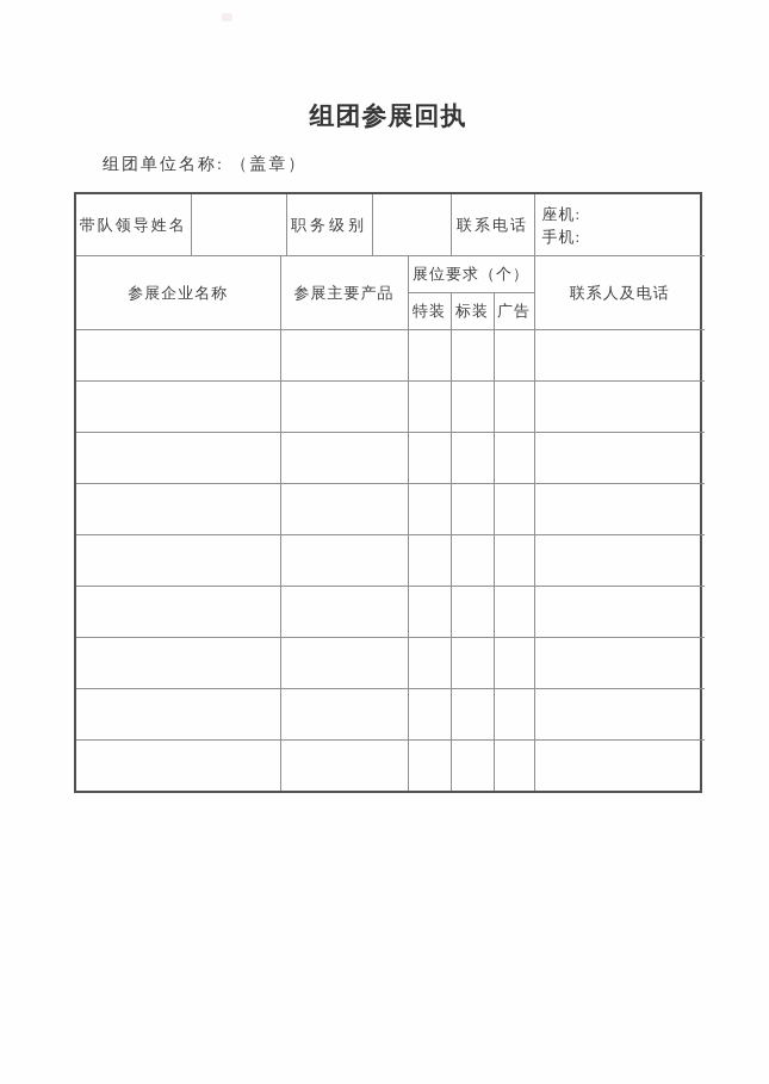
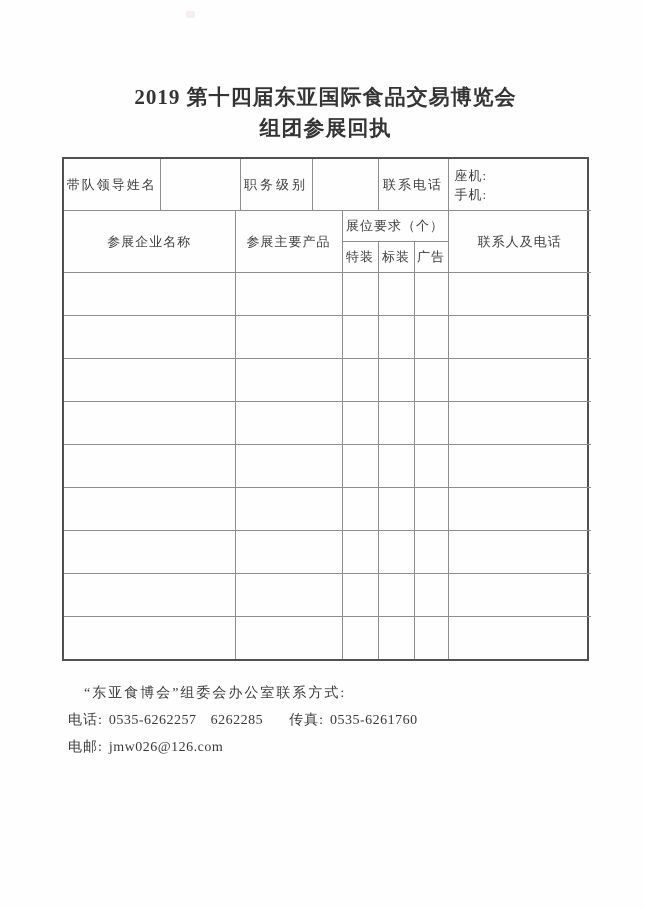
+ 2019 第十四届东亚国际食品交易博览会
  组团参展回执
- 组团单位名称: （盖章）
  带队领导姓名		职务级别		联系电话	座机: 手机:
  参展企业名称	参展主要产品	展位要求（个）	联系人及电话
  特装	标装	广告
+ “东亚食博会”组委会办公室联系方式:
+ 电话: 0535-6262257 6262285 传真: 0535-6261760
+ 电邮: jmw026@126.com
